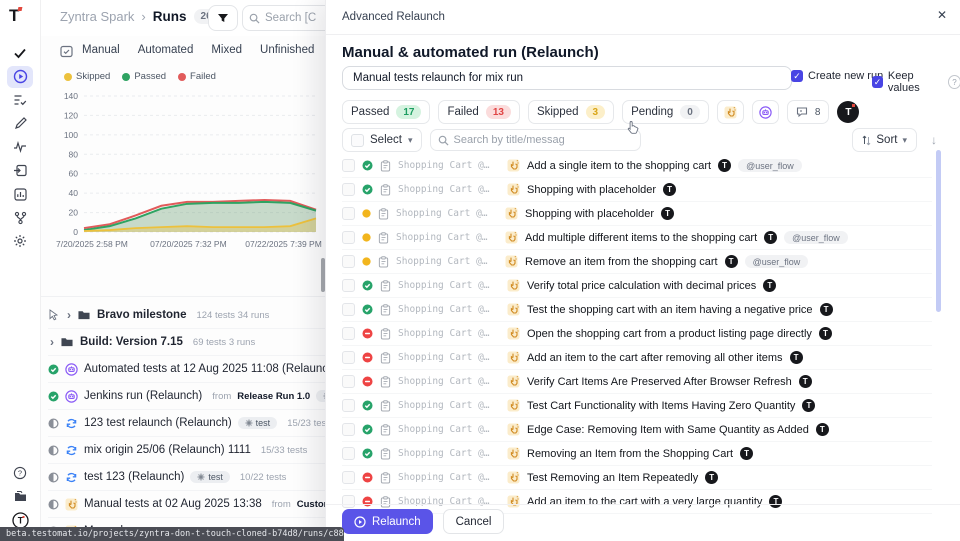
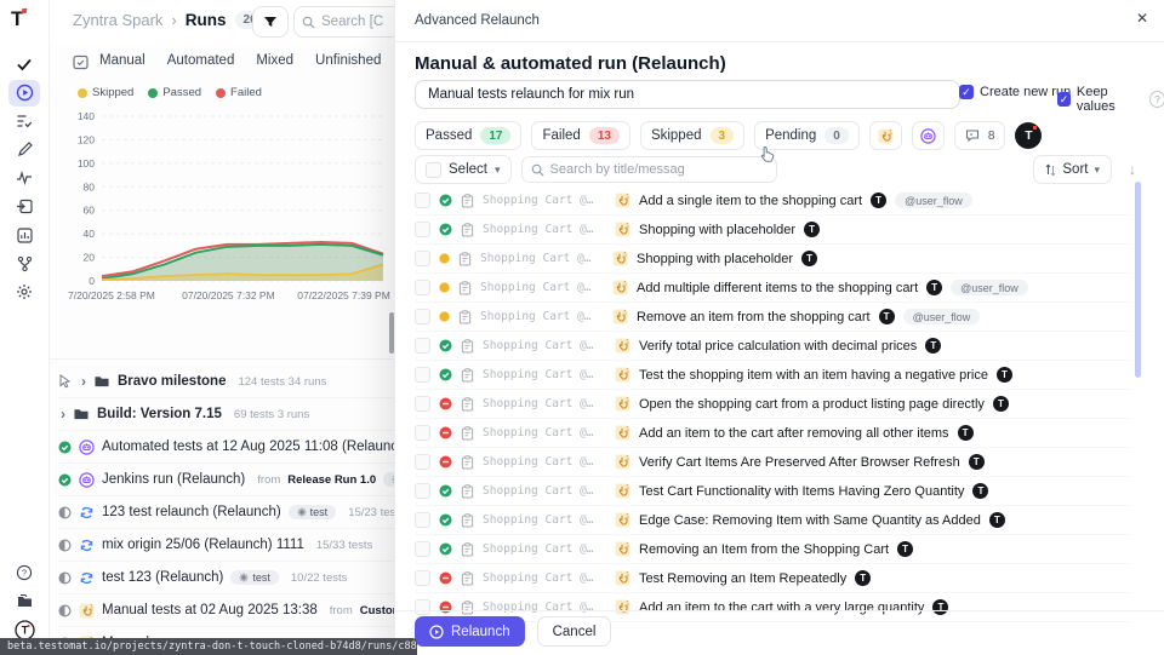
  T
  ?
  T
  Zyntra Spark
  ›
  Runs
  Search [C
  Manual
  Automated
  Mixed
  Unfinished
  Skipped
  Passed
  Failed
  0
  20
  40
  60
  80
  100
  120
  140
  7/20/2025 2:58 PM
  07/20/2025 7:32 PM
  07/22/2025 7:39 PM
  ›
  Bravo milestone
  124 tests 34 runs
  ›
  Build: Version 7.15
  69 tests 3 runs
  Automated tests at 12 Aug 2025 11:08 (Relaun
  Jenkins run (Relaunch)
  from
  Release Run 1.0
  123 test relaunch (Relaunch)
  test
  15/23 tes
  mix origin 25/06 (Relaunch) 1111
  15/33 tests
  test 123 (Relaunch)
  test
  10/22 tests
  Manual tests at 02 Aug 2025 13:38
  from
  beta.testomat.io/projects/zyntra-don-t-touch-cloned-b74d8/runs/c88
  Advanced Relaunch
  ✕
  Manual & automated run (Relaunch)
  Manual tests relaunch for mix run
  ✓
  Create new r
  ✓
  Keep values
  ?
  Passed
  17
  Failed
  13
  Skipped
  3
  Pending
  0
  8
  T
  Select
  ▾
  Search by title/messag
  Sort
  ▾
  ↓
  Shopping Cart @…
  Add a single item to the shopping cart
  T
  @user_flow
  Shopping Cart @…
  Shopping with placeholder
  T
  Shopping Cart @…
  Shopping with placeholder
  T
  Shopping Cart @…
  Add multiple different items to the shopping cart
  T
  @user_flow
  Shopping Cart @…
  Remove an item from the shopping cart
  T
  @user_flow
  Shopping Cart @…
  Verify total price calculation with decimal prices
  T
  Shopping Cart @…
- Test the shopping cart with an item having a negative price
+ Test the shopping item with an item having a negative price
  T
  Shopping Cart @…
  Open the shopping cart from a product listing page directly
  T
  Shopping Cart @…
  Add an item to the cart after removing all other items
  T
  Shopping Cart @…
  Verify Cart Items Are Preserved After Browser Refresh
  T
  Shopping Cart @…
  Test Cart Functionality with Items Having Zero Quantity
  T
  Shopping Cart @…
  Edge Case: Removing Item with Same Quantity as Added
  T
  Shopping Cart @…
  Removing an Item from the Shopping Cart
  T
  Shopping Cart @…
  Test Removing an Item Repeatedly
  T
  Shopping Cart @…
  Add an item to the cart with a very large quantity
  T
  Relaunch
  Cancel
